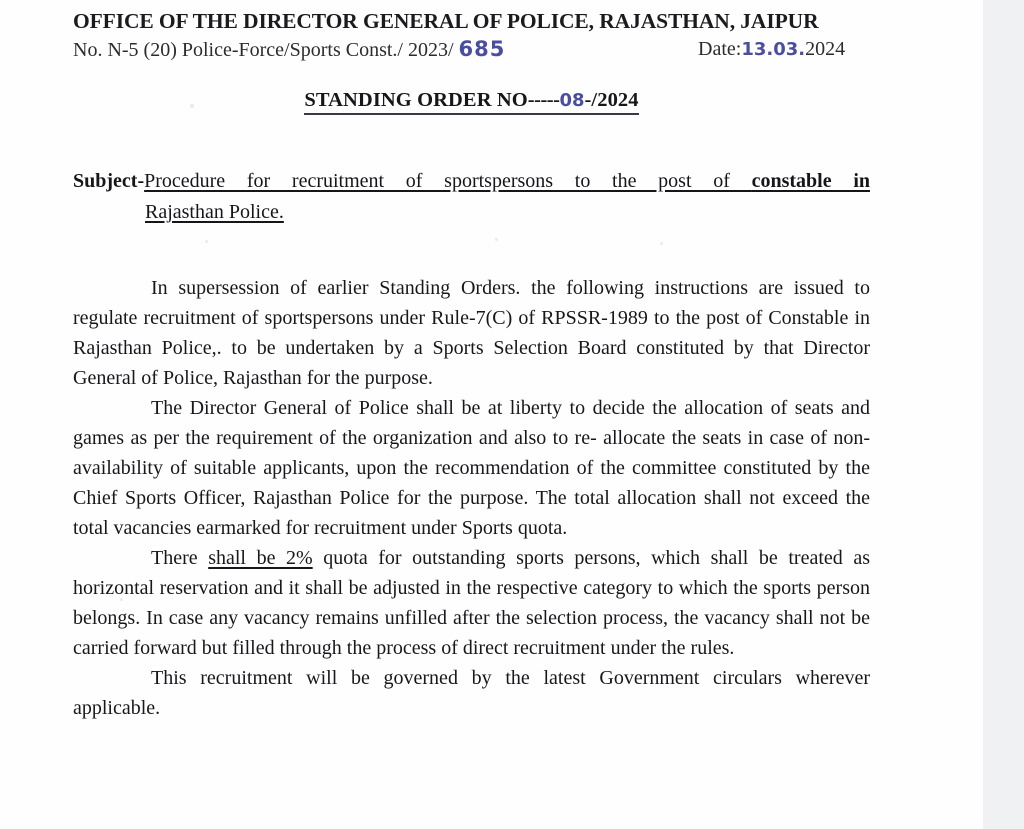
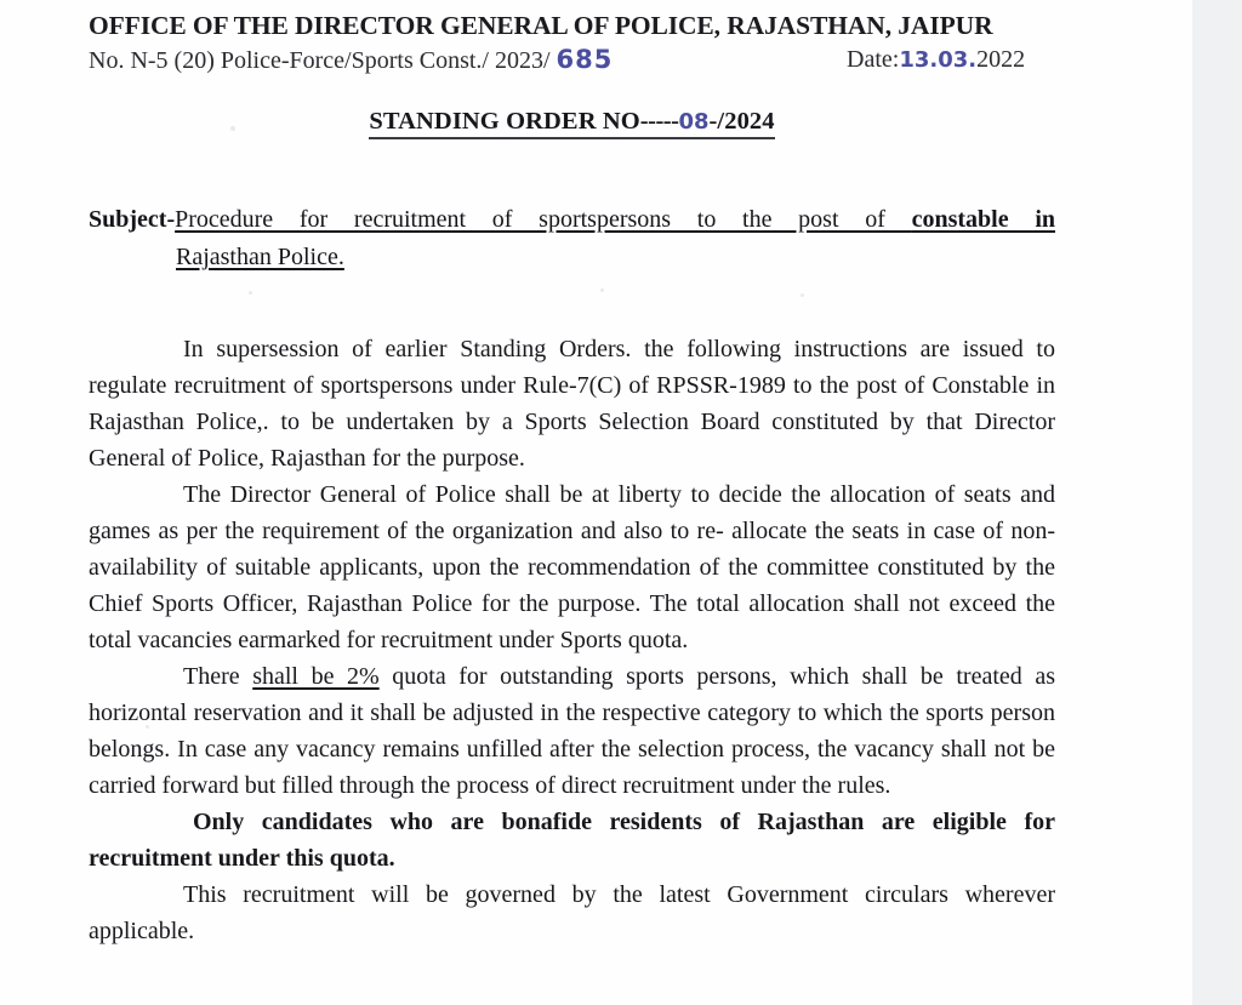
  OFFICE OF THE DIRECTOR GENERAL OF POLICE, RAJASTHAN, JAIPUR
  No. N-5 (20) Police-Force/Sports Const./ 2023/ 685
- Date:13.03.2024
+ Date:13.03.2022
  STANDING ORDER NO-----08-/2024
  Subject-
  Procedure for recruitment of sportspersons to the post of constable in
  Rajasthan Police.
  In supersession of earlier Standing Orders. the following instructions are issued to regulate recruitment of sportspersons under Rule-7(C) of RPSSR-1989 to the post of Constable in Rajasthan Police,. to be undertaken by a Sports Selection Board constituted by that Director General of Police, Rajasthan for the purpose.
  The Director General of Police shall be at liberty to decide the allocation of seats and games as per the requirement of the organization and also to re- allocate the seats in case of non-availability of suitable applicants, upon the recommendation of the committee constituted by the Chief Sports Officer, Rajasthan Police for the purpose. The total allocation shall not exceed the total vacancies earmarked for recruitment under Sports quota.
  There shall be 2% quota for outstanding sports persons, which shall be treated as horizontal reservation and it shall be adjusted in the respective category to which the sports person belongs. In case any vacancy remains unfilled after the selection process, the vacancy shall not be carried forward but filled through the process of direct recruitment under the rules.
+ Only candidates who are bonafide residents of Rajasthan are eligible for recruitment under this quota.
  This recruitment will be governed by the latest Government circulars wherever applicable.
